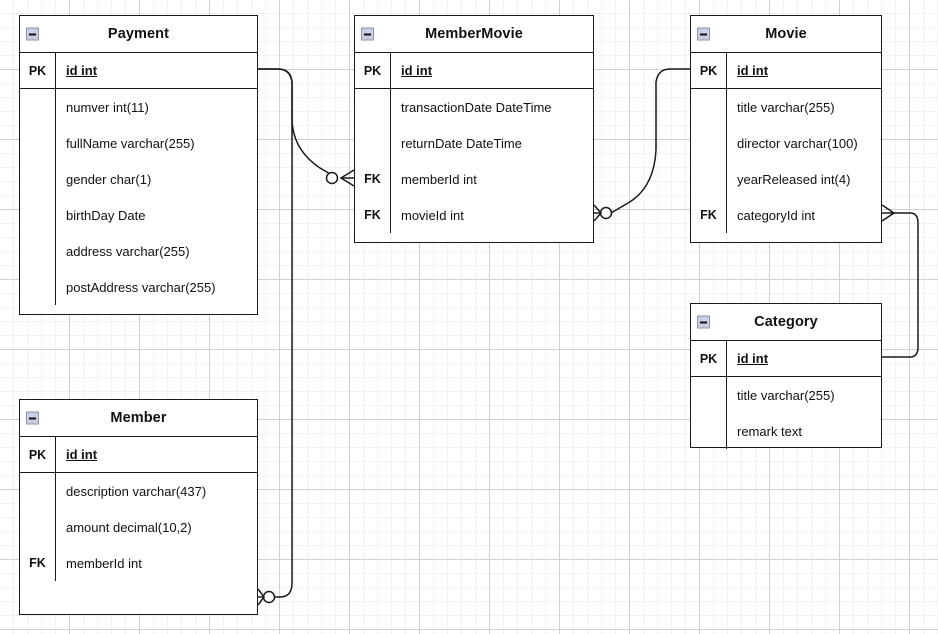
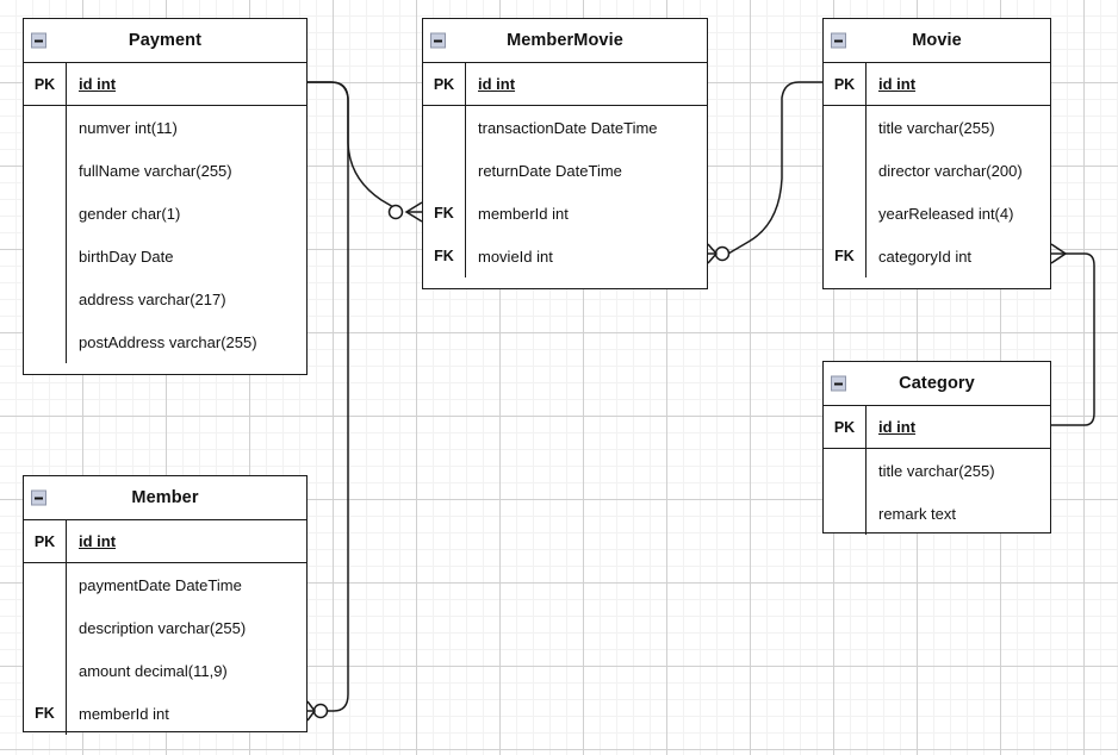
  Payment
  PK
  id int
  numver int(11)
  fullName varchar(255)
  gender char(1)
  birthDay Date
- address varchar(255)
+ address varchar(217)
  postAddress varchar(255)
  MemberMovie
  PK
  id int
  transactionDate DateTime
  returnDate DateTime
  FK
  memberId int
  FK
  movieId int
  Movie
  PK
  id int
  title varchar(255)
- director varchar(100)
+ director varchar(200)
  yearReleased int(4)
  FK
  categoryId int
  Category
  PK
  id int
  title varchar(255)
  remark text
  Member
  PK
  id int
+ paymentDate DateTime
- description varchar(437)
+ description varchar(255)
- amount decimal(10,2)
+ amount decimal(11,9)
  FK
  memberId int
